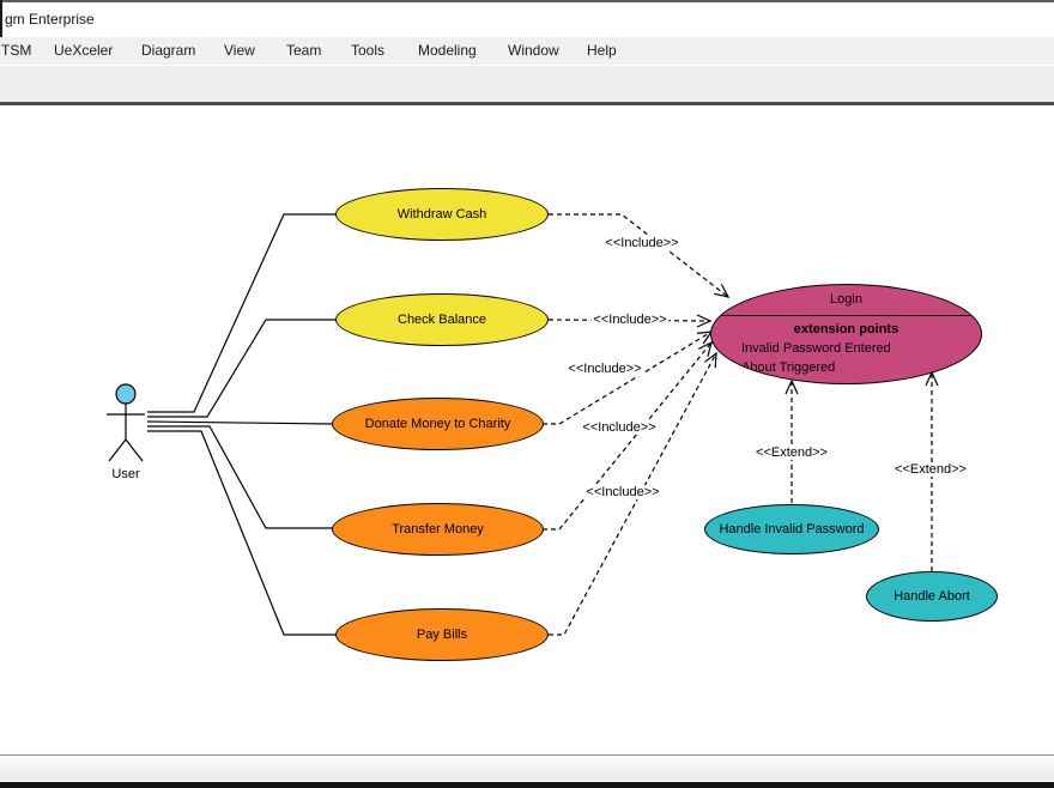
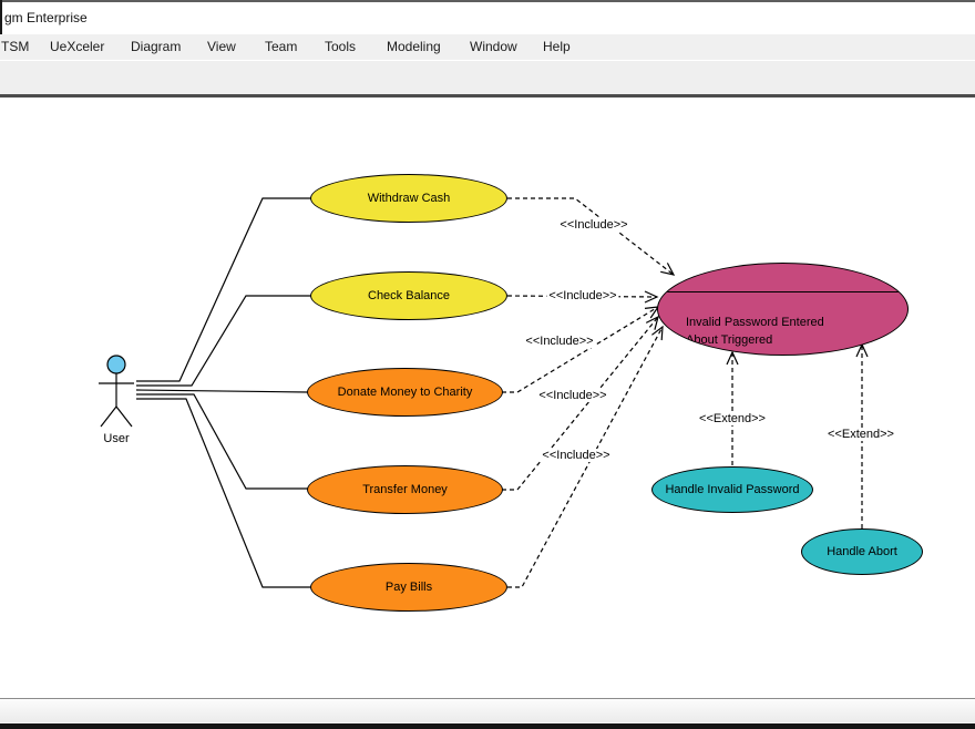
  gm Enterprise
  TSM
  UeXceler
  Diagram
  View
  Team
  Tools
  Modeling
  Window
  Help
  Withdraw Cash
  Check Balance
  Donate Money to Charity
  Transfer Money
  Pay Bills
- Login
- extension points
  Invalid Password Entered
  About Triggered
  Handle Invalid Password
  Handle Abort
  <<Include>>
  <<Include>>
  <<Include>>
  <<Include>>
  <<Include>>
  <<Extend>>
  <<Extend>>
  User
